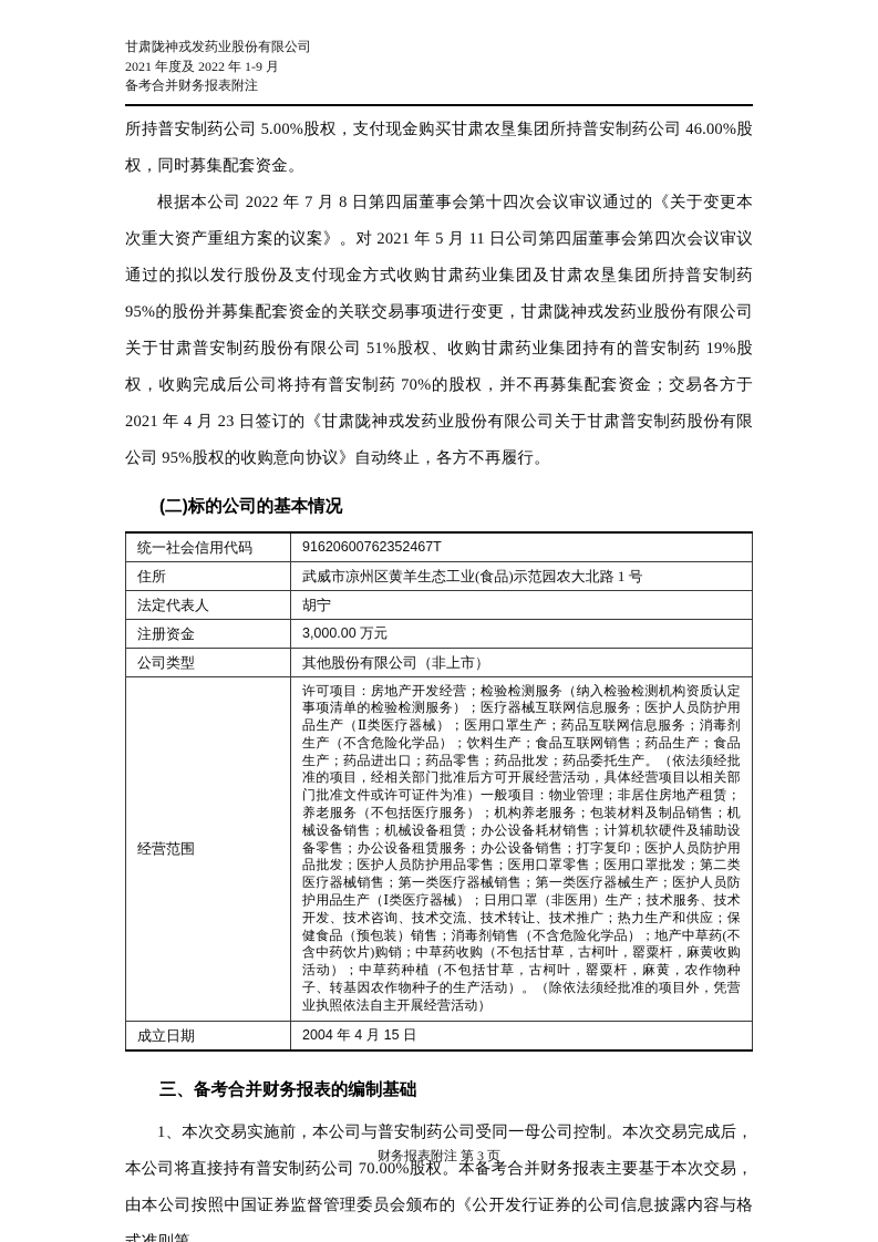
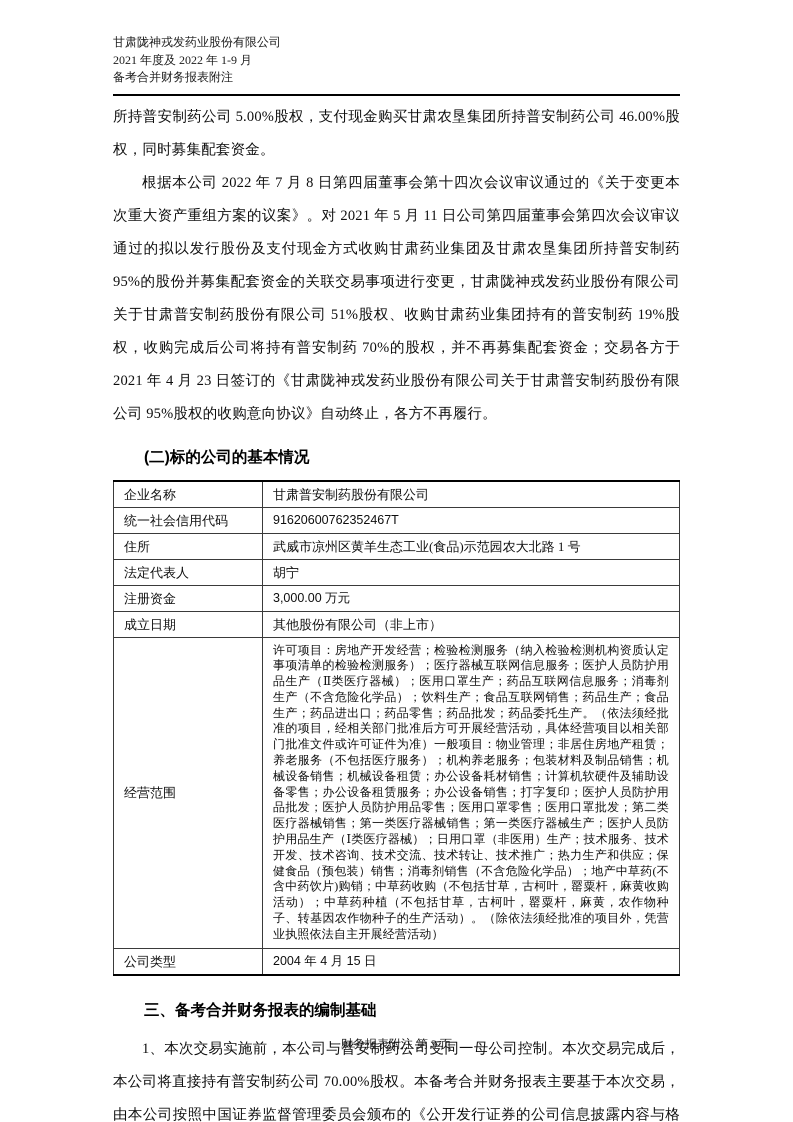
  甘肃陇神戎发药业股份有限公司
  2021 年度及 2022 年 1-9 月
  备考合并财务报表附注
  所持普安制药公司 5.00%股权，支付现金购买甘肃农垦集团所持普安制药公司 46.00%股权，同时募集配套资金。
  根据本公司 2022 年 7 月 8 日第四届董事会第十四次会议审议通过的《关于变更本次重大资产重组方案的议案》。对 2021 年 5 月 11 日公司第四届董事会第四次会议审议通过的拟以发行股份及支付现金方式收购甘肃药业集团及甘肃农垦集团所持普安制药 95%的股份并募集配套资金的关联交易事项进行变更，甘肃陇神戎发药业股份有限公司关于甘肃普安制药股份有限公司 51%股权、收购甘肃药业集团持有的普安制药 19%股权，收购完成后公司将持有普安制药 70%的股权，并不再募集配套资金；交易各方于 2021 年 4 月 23 日签订的《甘肃陇神戎发药业股份有限公司关于甘肃普安制药股份有限公司 95%股权的收购意向协议》自动终止，各方不再履行。
  (二)标的公司的基本情况
+ 企业名称	甘肃普安制药股份有限公司
  统一社会信用代码	91620600762352467T
  住所	武威市凉州区黄羊生态工业(食品)示范园农大北路 1 号
  法定代表人	胡宁
  注册资金	3,000.00 万元
- 公司类型	其他股份有限公司（非上市）
+ 成立日期	其他股份有限公司（非上市）
  经营范围	许可项目：房地产开发经营；检验检测服务（纳入检验检测机构资质认定事项清单的检验检测服务）；医疗器械互联网信息服务；医护人员防护用品生产（Ⅱ类医疗器械）；医用口罩生产；药品互联网信息服务；消毒剂生产（不含危险化学品）；饮料生产；食品互联网销售；药品生产；食品生产；药品进出口；药品零售；药品批发；药品委托生产。（依法须经批准的项目，经相关部门批准后方可开展经营活动，具体经营项目以相关部门批准文件或许可证件为准）一般项目：物业管理；非居住房地产租赁；养老服务（不包括医疗服务）；机构养老服务；包装材料及制品销售；机械设备销售；机械设备租赁；办公设备耗材销售；计算机软硬件及辅助设备零售；办公设备租赁服务；办公设备销售；打字复印；医护人员防护用品批发；医护人员防护用品零售；医用口罩零售；医用口罩批发；第二类医疗器械销售；第一类医疗器械销售；第一类医疗器械生产；医护人员防护用品生产（Ⅰ类医疗器械）；日用口罩（非医用）生产；技术服务、技术开发、技术咨询、技术交流、技术转让、技术推广；热力生产和供应；保健食品（预包装）销售；消毒剂销售（不含危险化学品）；地产中草药(不含中药饮片)购销；中草药收购（不包括甘草，古柯叶，罂粟杆，麻黄收购活动）；中草药种植（不包括甘草，古柯叶，罂粟杆，麻黄，农作物种子、转基因农作物种子的生产活动）。（除依法须经批准的项目外，凭营业执照依法自主开展经营活动）
- 成立日期	2004 年 4 月 15 日
+ 公司类型	2004 年 4 月 15 日
  三、备考合并财务报表的编制基础
  1、本次交易实施前，本公司与普安制药公司受同一母公司控制。本次交易完成后，本公司将直接持有普安制药公司 70.00%股权。本备考合并财务报表主要基于本次交易，由本公司按照中国证券监督管理委员会颁布的《公开发行证券的公司信息披露内容与格
  财务报表附注 第 3 页
